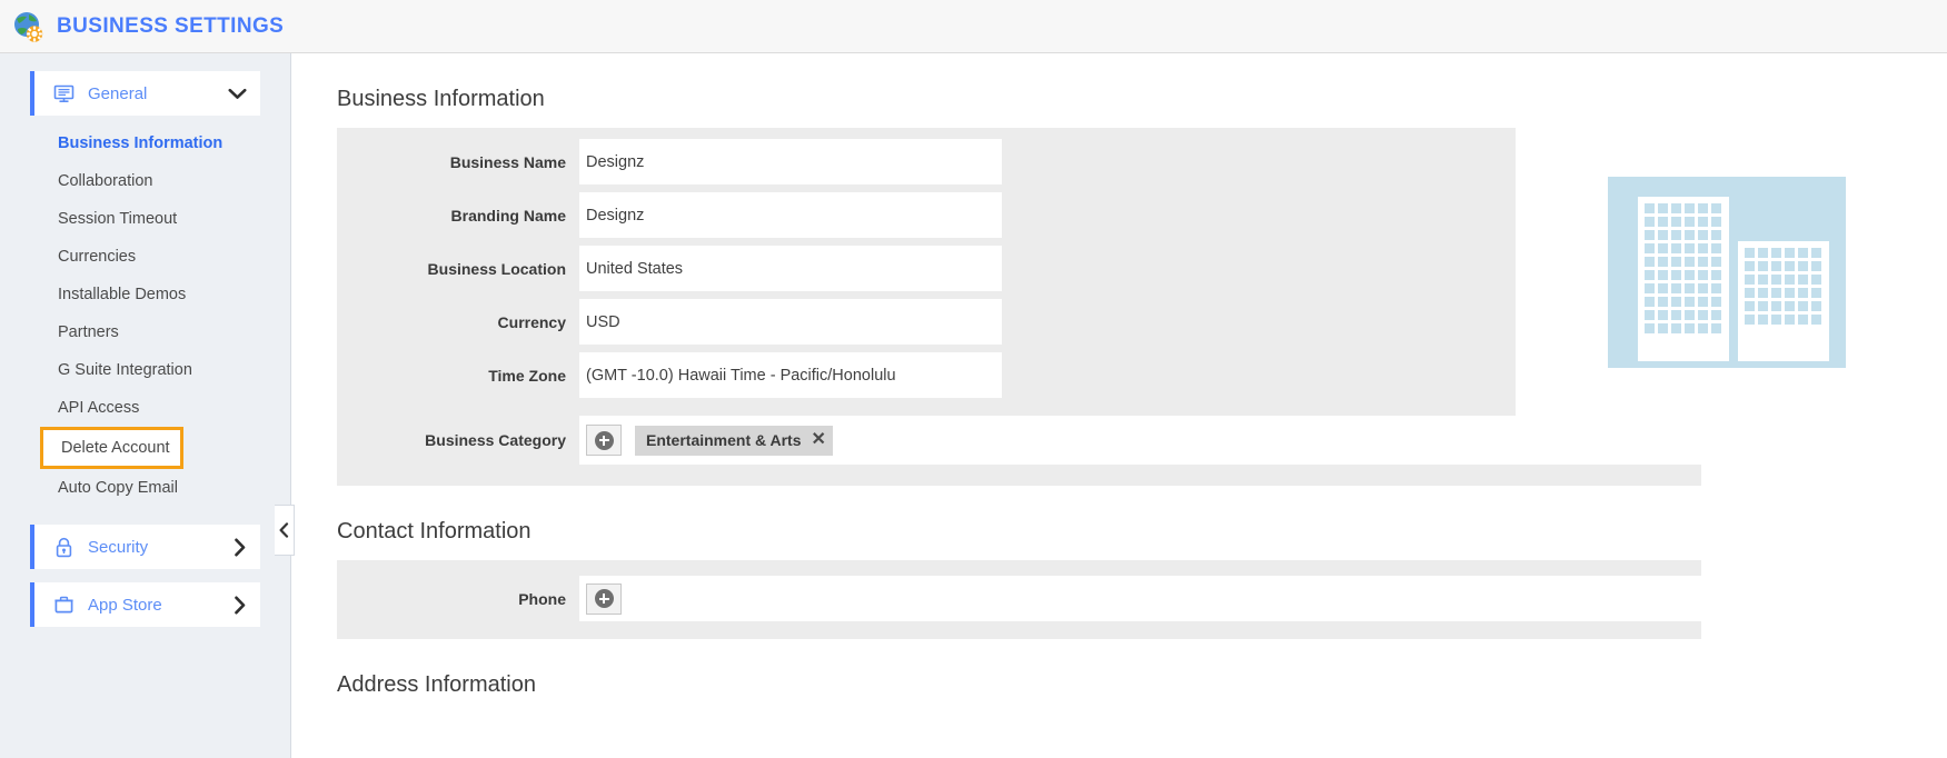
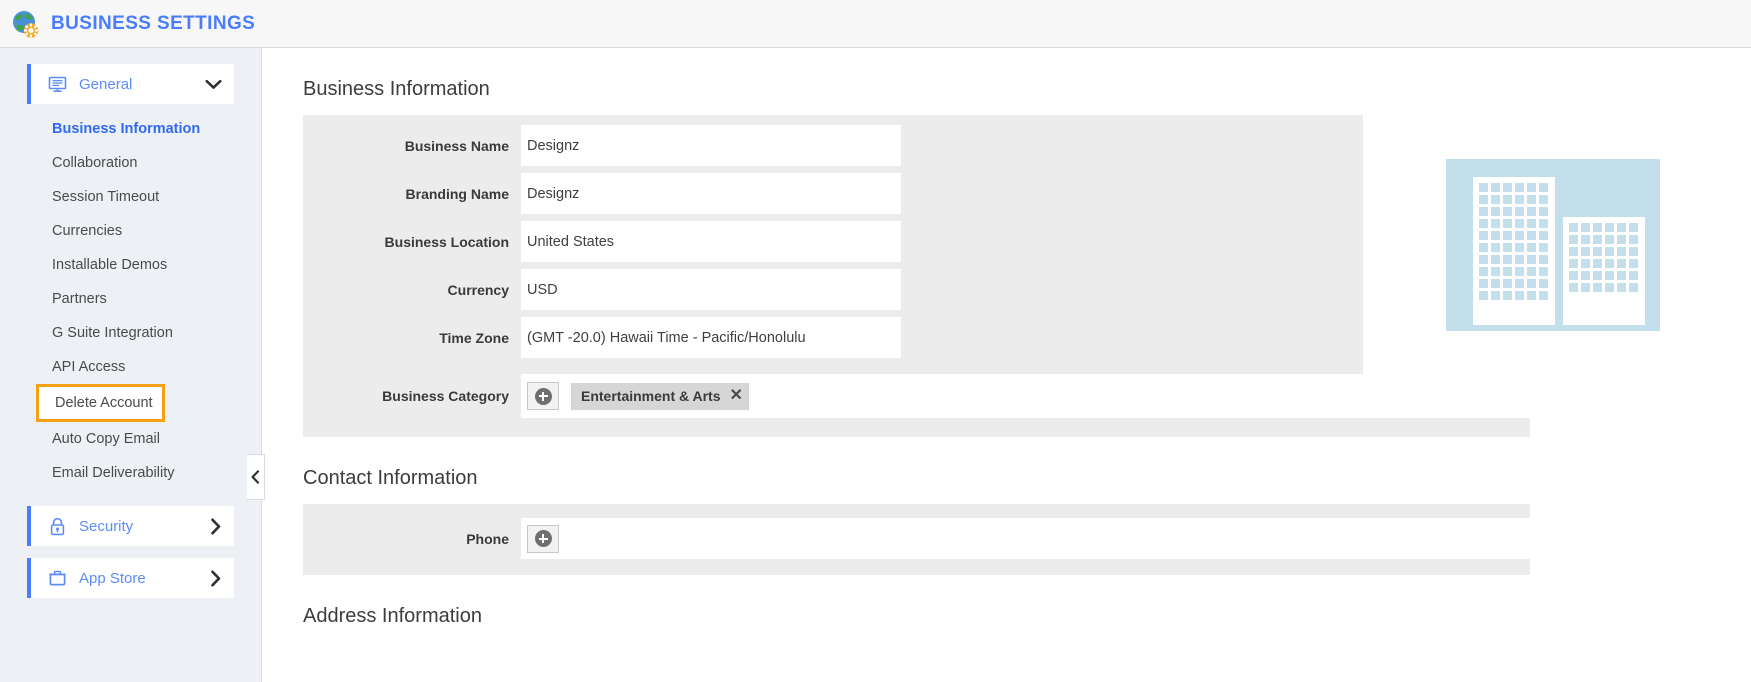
  BUSINESS SETTINGS
  General
  Business Information
  Collaboration
  Session Timeout
  Currencies
  Installable Demos
  Partners
  G Suite Integration
  API Access
  Delete Account
  Auto Copy Email
+ Email Deliverability
  Security
  App Store
  Business Information
  Business Name
  Designz
  Branding Name
  Designz
  Business Location
  United States
  Currency
  USD
  Time Zone
- (GMT -10.0) Hawaii Time - Pacific/Honolulu
+ (GMT -20.0) Hawaii Time - Pacific/Honolulu
  Business Category
  Entertainment & Arts
  ✕
  Contact Information
  Phone
  Address Information
